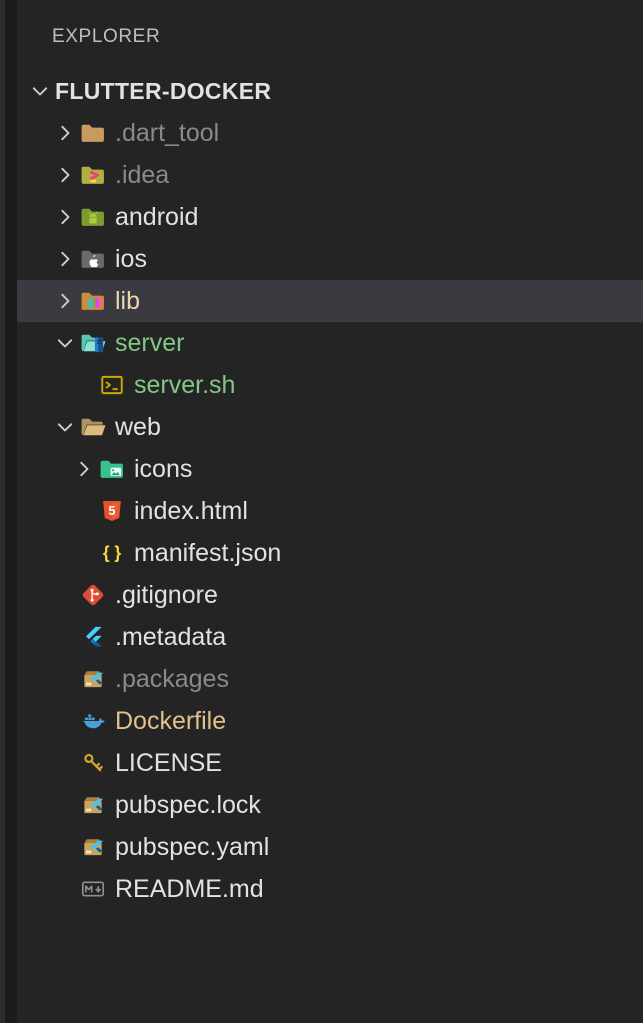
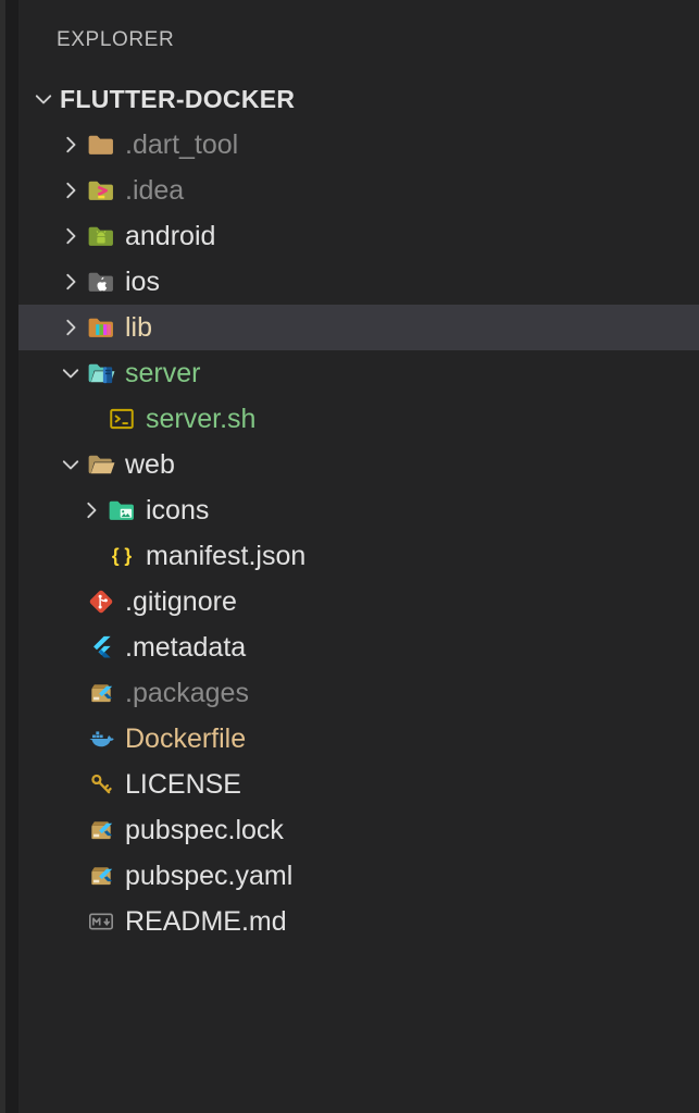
  EXPLORER
  FLUTTER-DOCKER
  .dart_tool
  .idea
  android
  ios
  lib
  server
  server.sh
  web
  icons
- 5
- index.html
  { }
  manifest.json
  .gitignore
  .metadata
  .packages
  Dockerfile
  LICENSE
  pubspec.lock
  pubspec.yaml
  README.md
